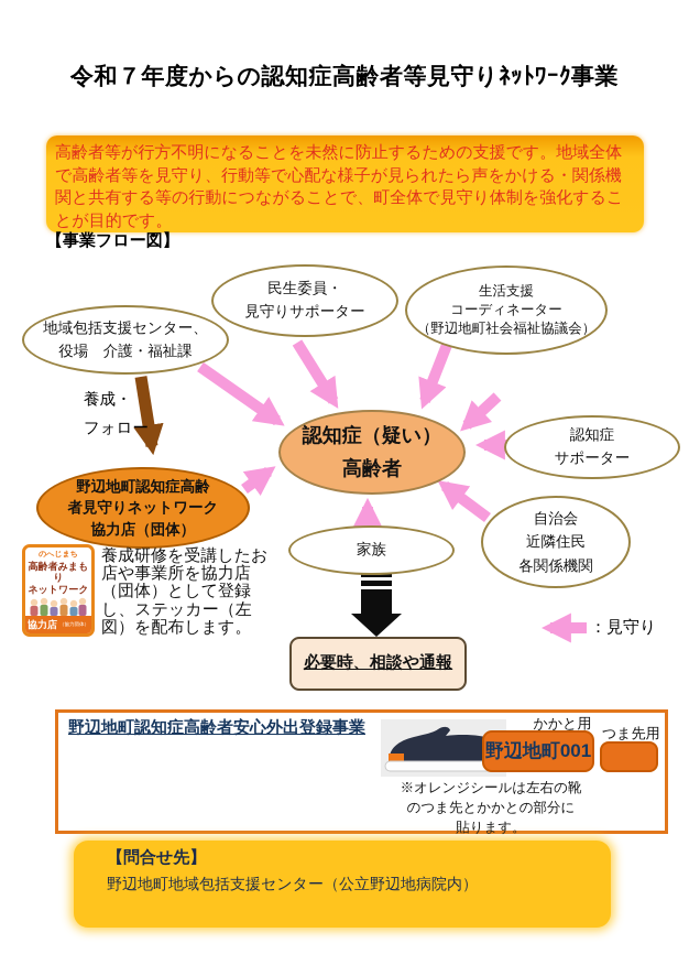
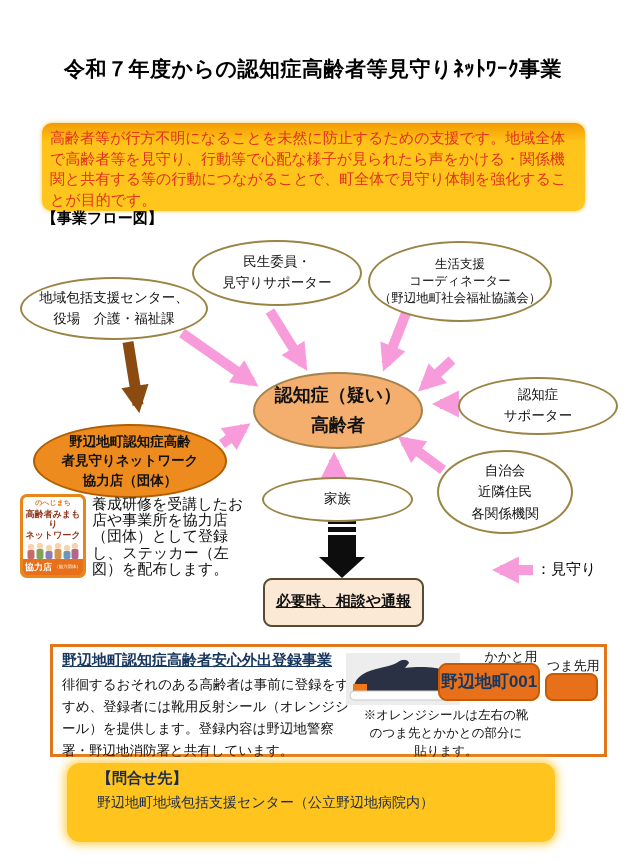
  令和７年度からの認知症高齢者等見守りﾈｯﾄﾜｰｸ事業
  高齢者等が行方不明になることを未然に防止するための支援です。地域全体で高齢者等を見守り、行動等で心配な様子が見られたら声をかける・関係機関と共有する等の行動につながることで、町全体で見守り体制を強化することが目的です。
  【事業フロー図】
  民生委員・
  見守りサポーター
  生活支援
  コーディネーター
  （野辺地町社会福祉協議会）
  地域包括支援センター、
  役場 介護・福祉課
  認知症
  サポーター
  自治会
  近隣住民
  各関係機関
  家族
  認知症（疑い）
  高齢者
  野辺地町認知症高齢
  者見守りネットワーク
  協力店（団体）
- 養成・
- フォロー
  養成研修を受講したお店や事業所を協力店（団体）として登録し、ステッカー（左図）を配布します。
  ：見守り
  必要時、相談や通報
  高齢者みまもり
  ネットワーク
  協力店
  野辺地町認知症高齢者安心外出登録事業
+ 徘徊するおそれのある高齢者は事前に登録をすすめ、登録者には靴用反射シール（オレンジシール）を提供します。登録内容は野辺地警察署・野辺地消防署と共有しています。
  かかと用
  野辺地町001
  つま先用
  ※オレンジシールは左右の靴
  のつま先とかかとの部分に
  貼ります。
  【問合せ先】
  野辺地町地域包括支援センター（公立野辺地病院内）
